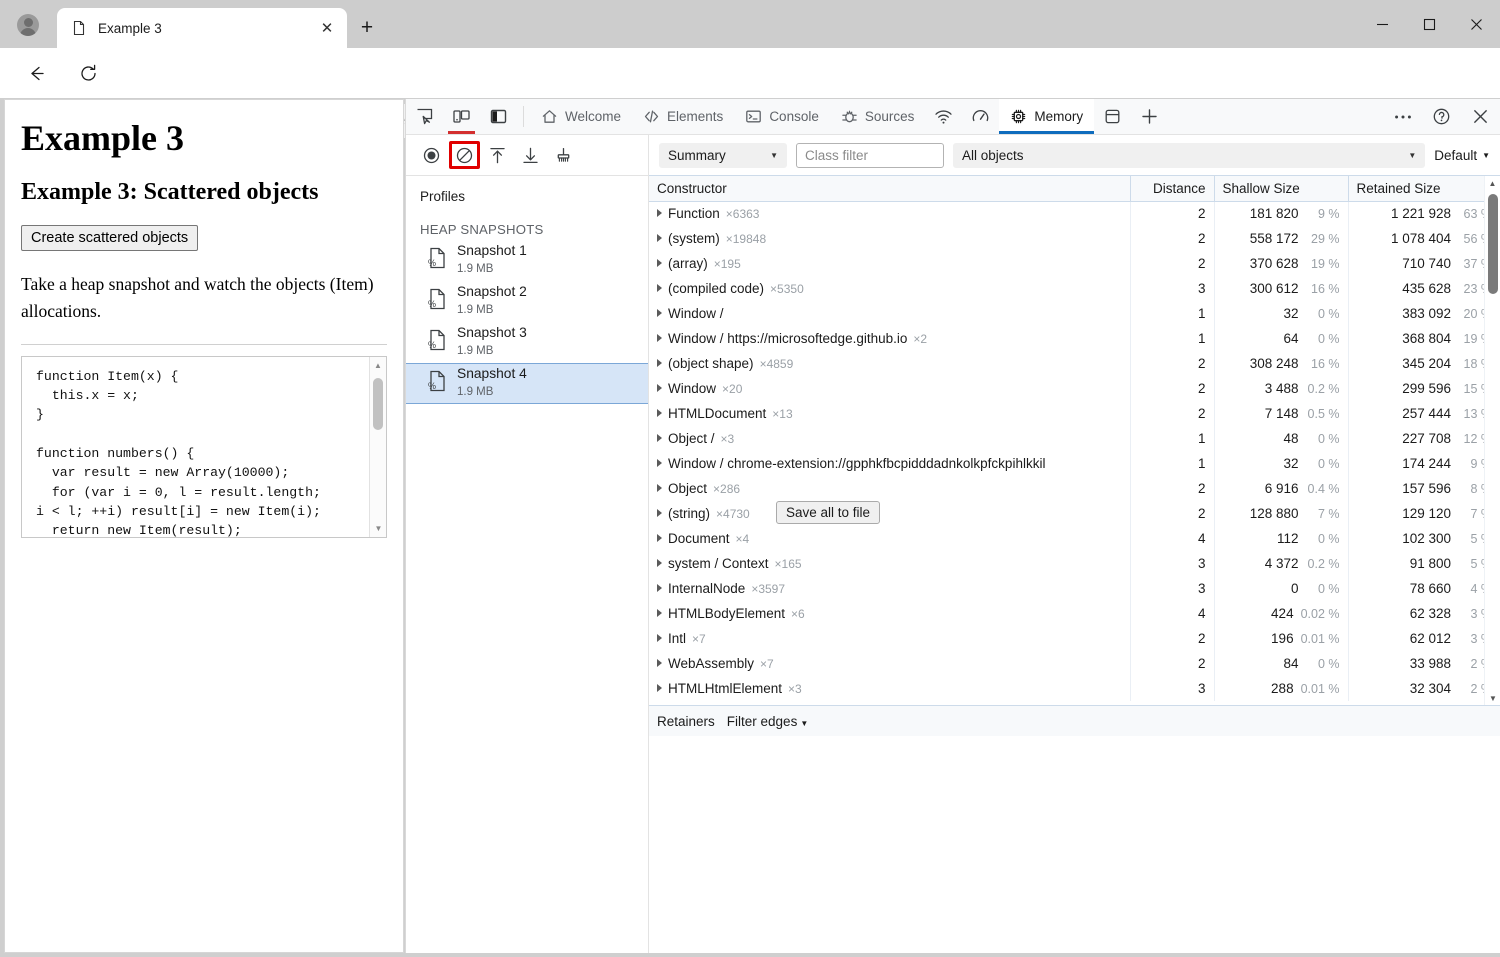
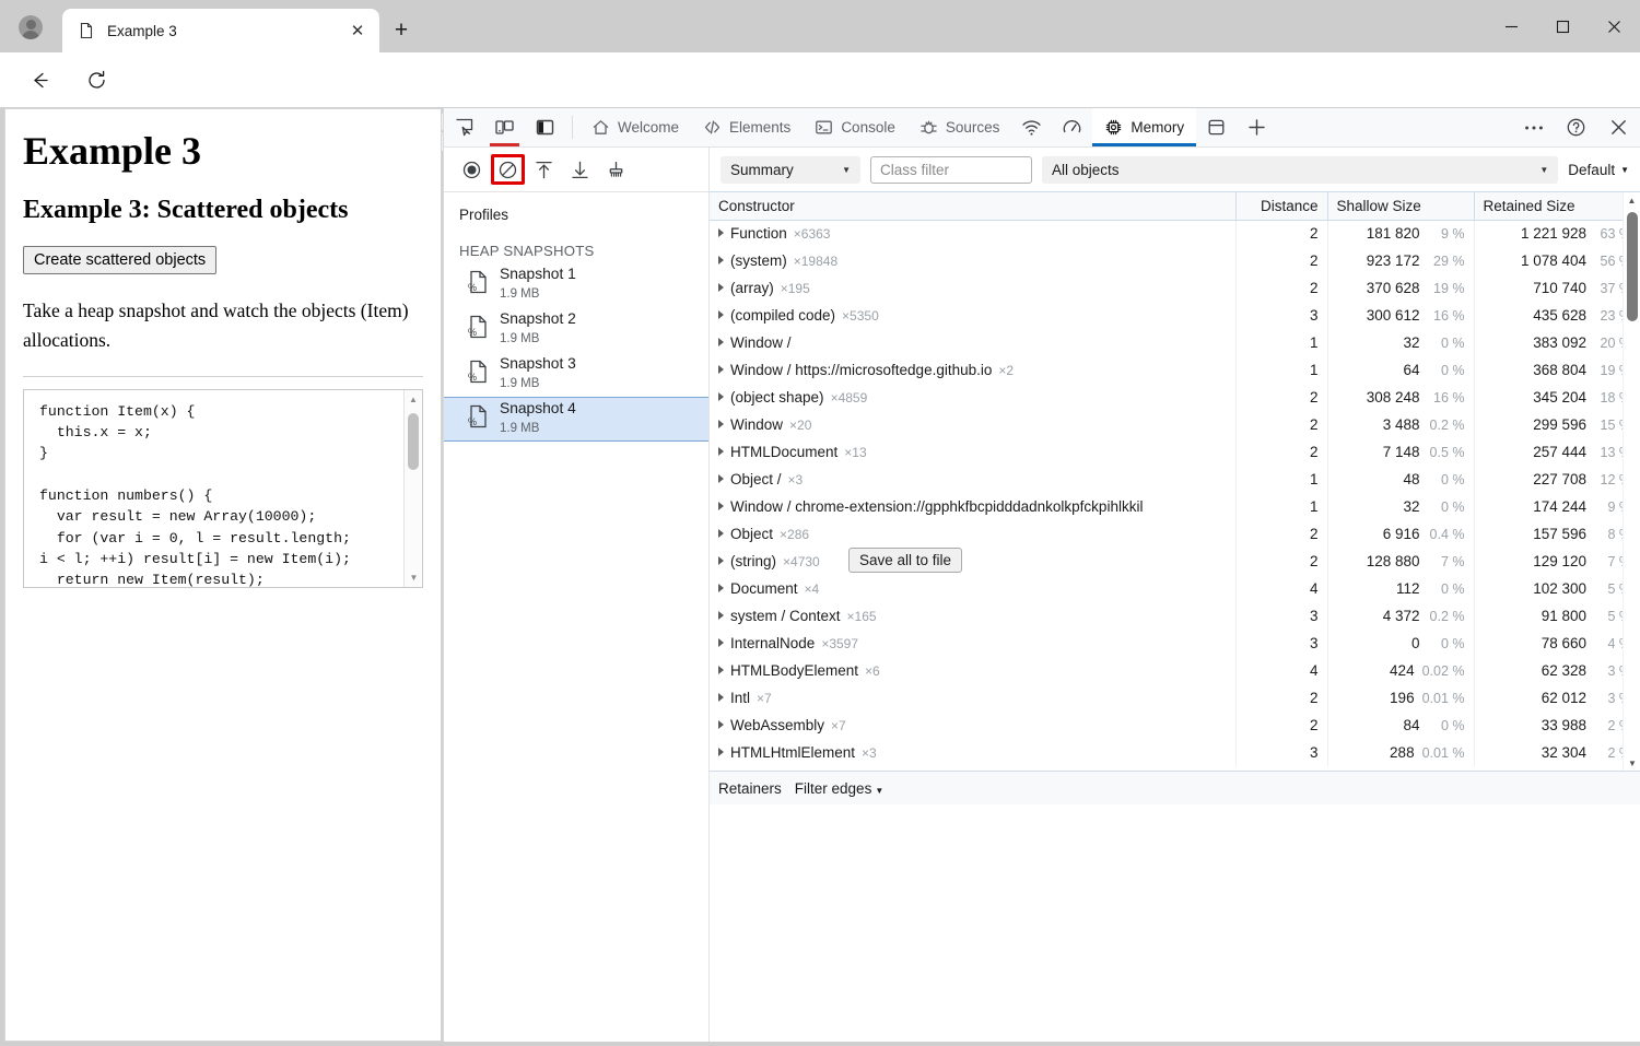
  Example 3
  ✕
  +
  Example 3
  Example 3: Scattered objects
  Create scattered objects
  Take a heap snapshot and watch the objects (Item) allocations.
  function Item(x) {
  this.x = x;
  }
  function numbers() {
  var result = new Array(10000);
  for (var i = 0, l = result.length;
  i < l; ++i) result[i] = new Item(i);
  return new Item(result);
  ▲
  ▼
  Welcome
  Elements
  Console
  Sources
  Memory
  Summary
  ▼
  Class filter
  All objects
  ▼
  Default
  ▼
  Profiles
  HEAP SNAPSHOTS
  %
  Snapshot 1
  1.9 MB
  %
  Snapshot 2
  1.9 MB
  %
  Snapshot 3
  1.9 MB
  %
  Snapshot 4
  1.9 MB
  Constructor	Distance	Shallow Size	Retained Size
  Function ×6363	2	181 820 9 %	1 221 928 63
- (system) ×19848	2	558 172 29 %	1 078 404 56
+ (system) ×19848	2	923 172 29 %	1 078 404 56
  (array) ×195	2	370 628 19 %	710 740 37
  (compiled code) ×5350	3	300 612 16 %	435 628 23
  Window /	1	32 0 %	383 092 20
  Window / https://microsoftedge.github.io ×2	1	64 0 %	368 804 19
  (object shape) ×4859	2	308 248 16 %	345 204 18
  Window ×20	2	3 488 0.2 %	299 596 15
  HTMLDocument ×13	2	7 148 0.5 %	257 444 13
  Object / ×3	1	48 0 %	227 708 12
  Window / chrome-extension://gpphkfbcpidddadnkolkpfckpihlkkil	1	32 0 %	174 244 9
  Object ×286	2	6 916 0.4 %	157 596 8
  (string) ×4730	2	128 880 7 %	129 120 7
  Document ×4	4	112 0 %	102 300 5
  system / Context ×165	3	4 372 0.2 %	91 800 5
  InternalNode ×3597	3	0 0 %	78 660 4
  HTMLBodyElement ×6	4	424 0.02 %	62 328 3
  Intl ×7	2	196 0.01 %	62 012 3
  WebAssembly ×7	2	84 0 %	33 988 2
  HTMLHtmlElement ×3	3	288 0.01 %	32 304 2
  Save all to file
  ▲
  ▼
  Retainers
  Filter edges ▼
